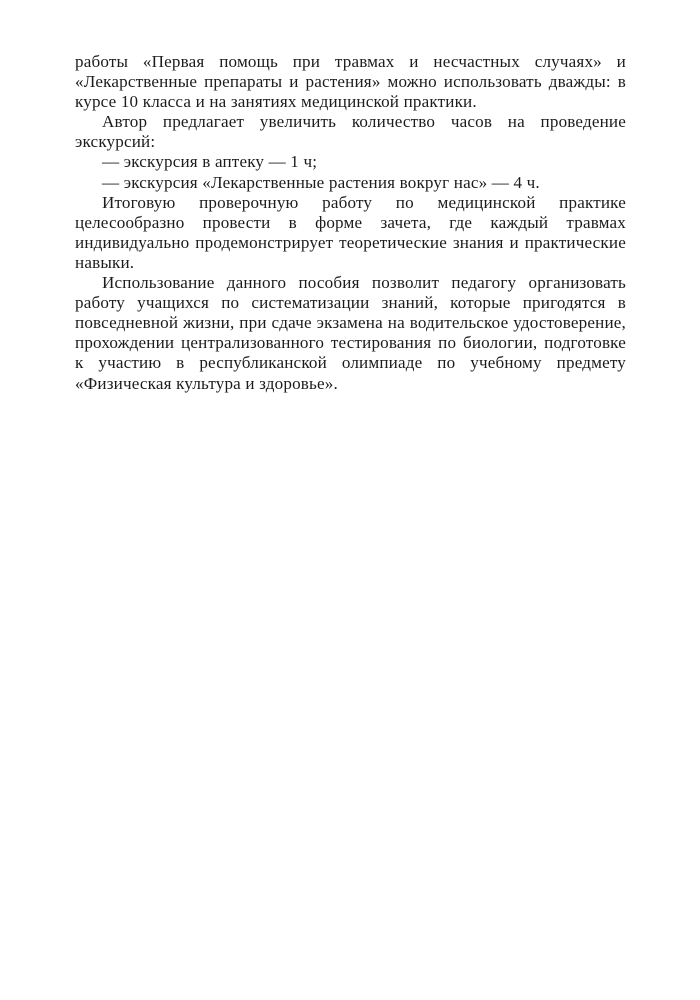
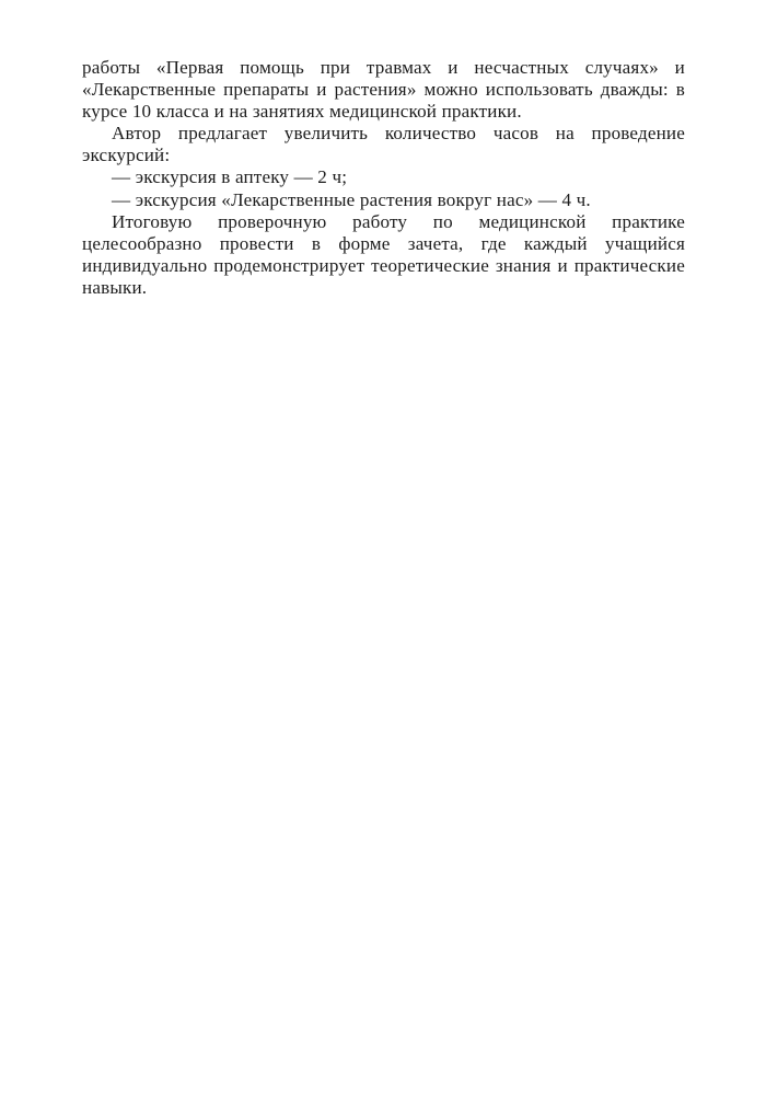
  работы «Первая помощь при травмах и несчастных случаях» и «Лекарственные препараты и растения» можно использовать дважды: в курсе 10 класса и на занятиях медицинской практики.
  Автор предлагает увеличить количество часов на проведение экскурсий:
- — экскурсия в аптеку — 1 ч;
+ — экскурсия в аптеку — 2 ч;
  — экскурсия «Лекарственные растения вокруг нас» — 4 ч.
- Итоговую проверочную работу по медицинской практике целесообразно провести в форме зачета, где каждый травмах индивидуально продемонстрирует теоретические знания и практические навыки.
+ Итоговую проверочную работу по медицинской практике целесообразно провести в форме зачета, где каждый учащийся индивидуально продемонстрирует теоретические знания и практические навыки.
- Использование данного пособия позволит педагогу организовать работу учащихся по систематизации знаний, которые пригодятся в повседневной жизни, при сдаче экзамена на водительское удостоверение, прохождении централизованного тестирования по биологии, подготовке к участию в республиканской олимпиаде по учебному предмету «Физическая культура и здоровье».
